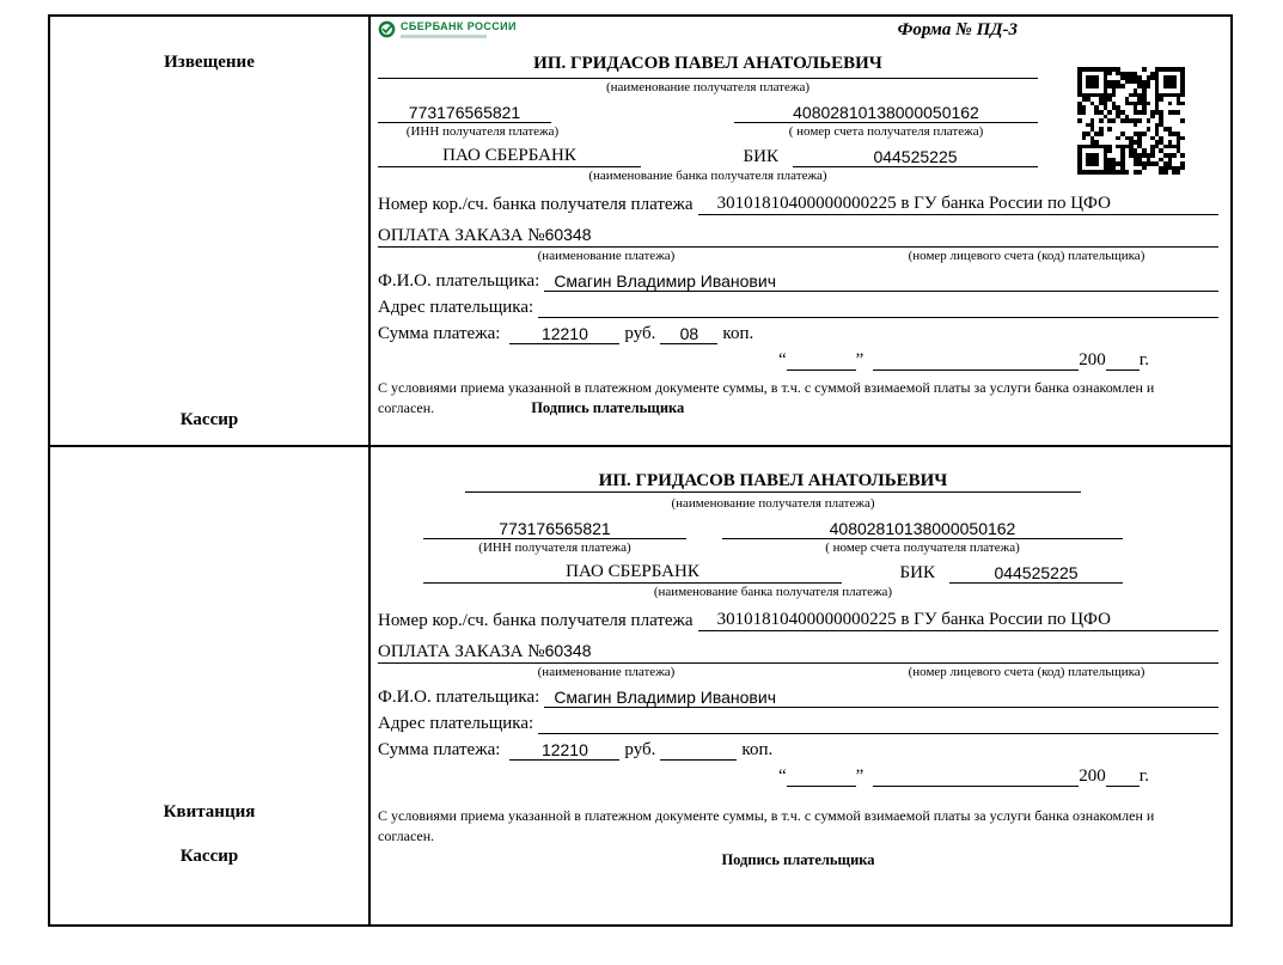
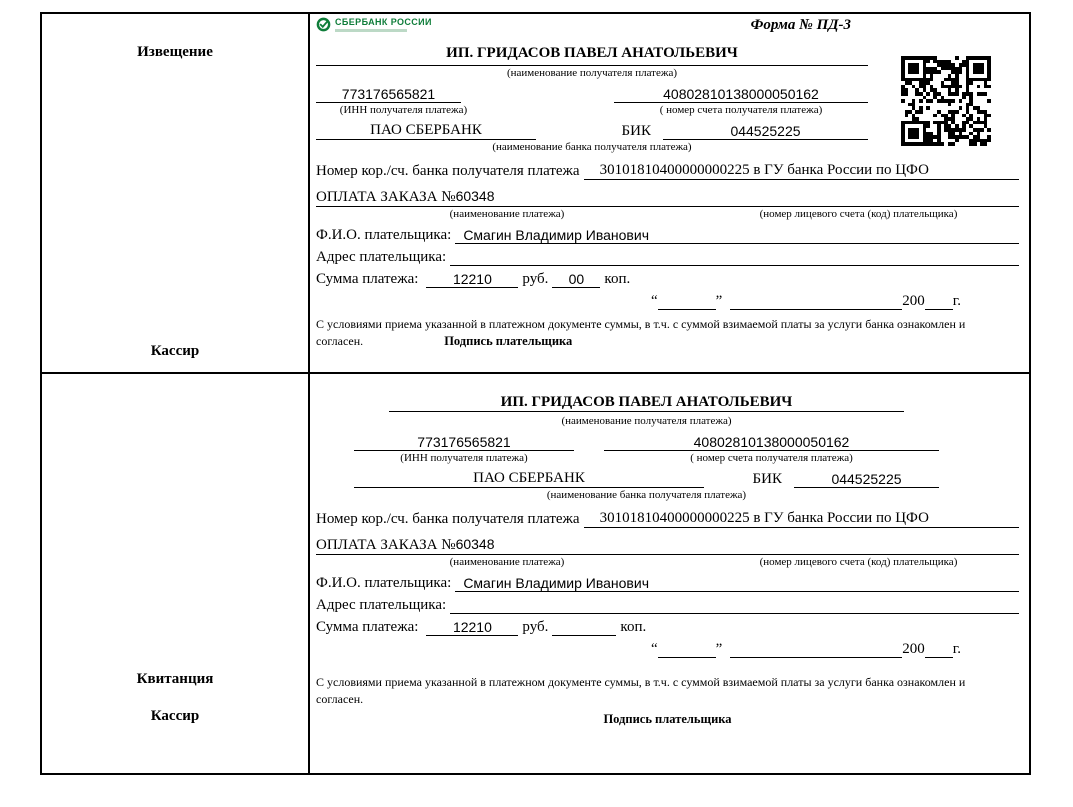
  Извещение
  Кассир
  СБЕРБАНК РОССИИ
  Форма № ПД-3
  ИП. ГРИДАСОВ ПАВЕЛ АНАТОЛЬЕВИЧ
  (наименование получателя платежа)
  773176565821
  40802810138000050162
  (ИНН получателя платежа)
  ( номер счета получателя платежа)
  ПАО СБЕРБАНК
  БИК
  044525225
  (наименование банка получателя платежа)
  Номер кор./сч. банка получателя платежа
  30101810400000000225 в ГУ банка России по ЦФО
  ОПЛАТА ЗАКАЗА №60348
  (наименование платежа)
  (номер лицевого счета (код) плательщика)
  Ф.И.О. плательщика:
  Смагин Владимир Иванович
  Адрес плательщика:
  Сумма платежа:
  12210
  руб.
- 08
+ 00
  коп.
  “
  ”
  200
  г.
  С условиями приема указанной в платежном документе суммы, в т.ч. с суммой взимаемой платы за услуги банка ознакомлен и согласен. Подпись плательщика
  Квитанция
  Кассир
  ИП. ГРИДАСОВ ПАВЕЛ АНАТОЛЬЕВИЧ
  (наименование получателя платежа)
  773176565821
  40802810138000050162
  (ИНН получателя платежа)
  ( номер счета получателя платежа)
  ПАО СБЕРБАНК
  БИК
  044525225
  (наименование банка получателя платежа)
  Номер кор./сч. банка получателя платежа
  30101810400000000225 в ГУ банка России по ЦФО
  ОПЛАТА ЗАКАЗА №60348
  (наименование платежа)
  (номер лицевого счета (код) плательщика)
  Ф.И.О. плательщика:
  Смагин Владимир Иванович
  Адрес плательщика:
  Сумма платежа:
  12210
  руб.
  коп.
  “
  ”
  200
  г.
  С условиями приема указанной в платежном документе суммы, в т.ч. с суммой взимаемой платы за услуги банка ознакомлен и согласен.
  Подпись плательщика
